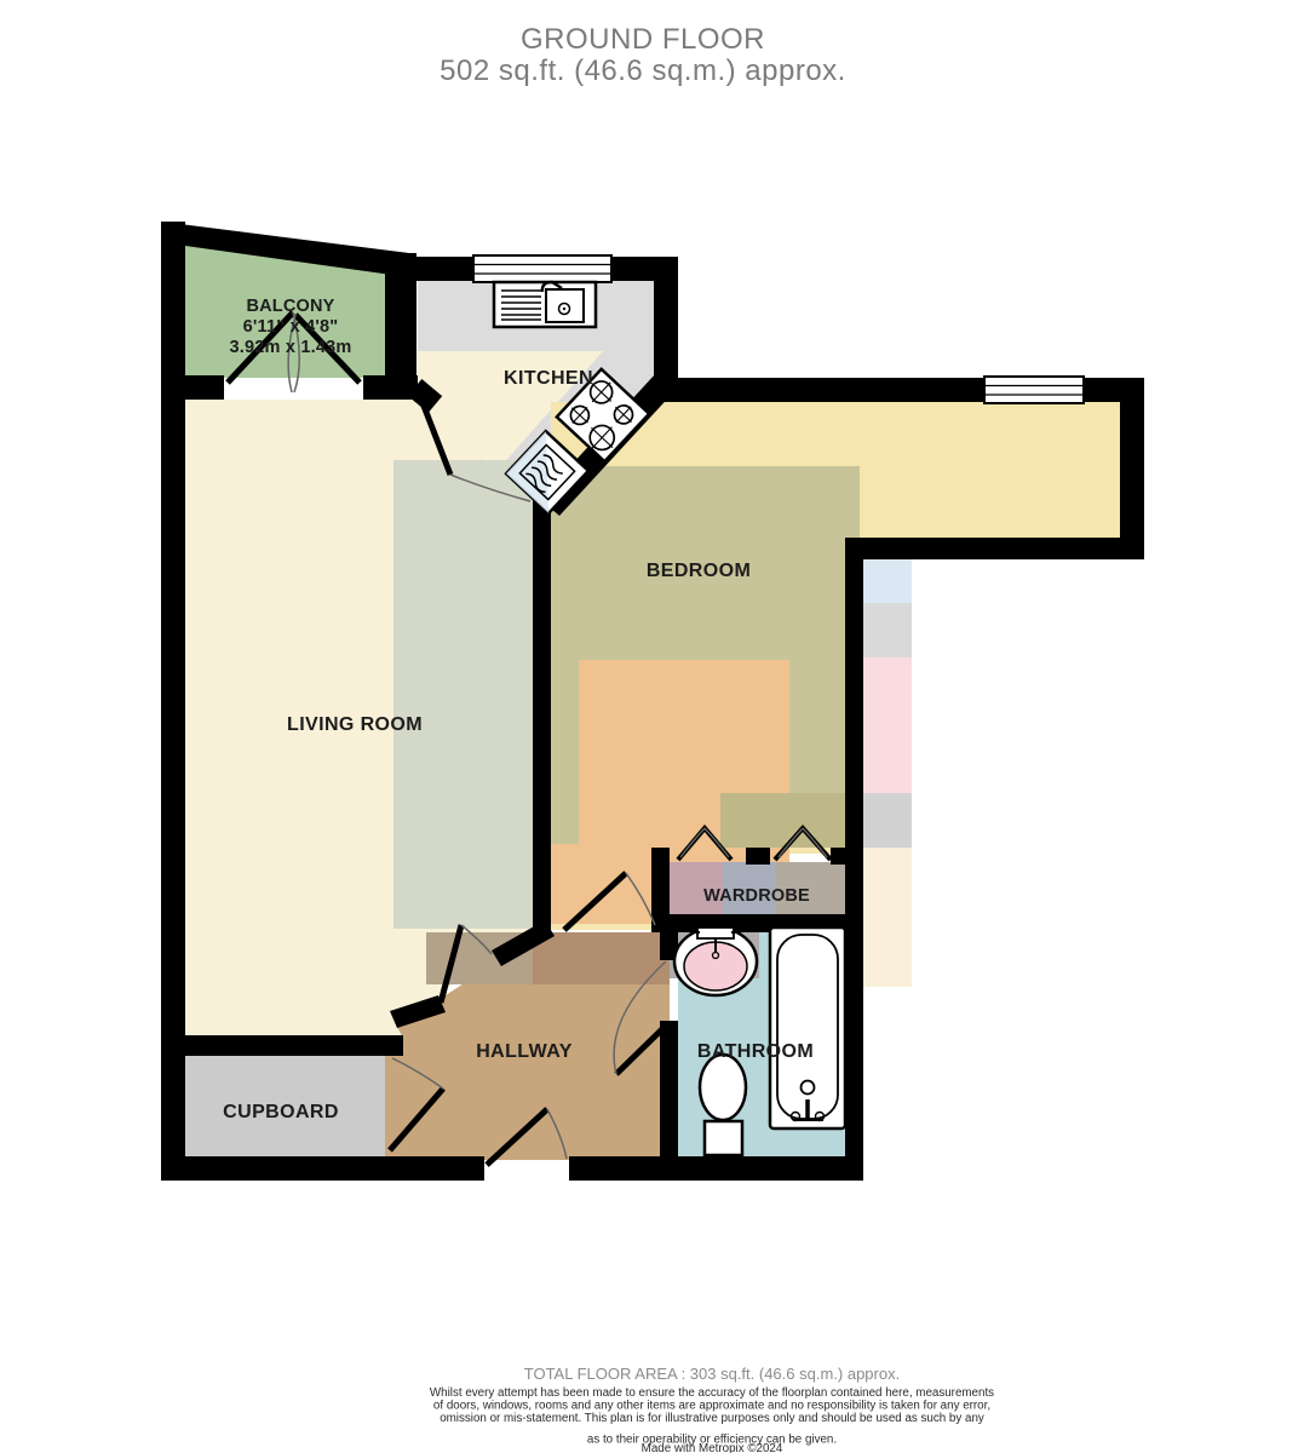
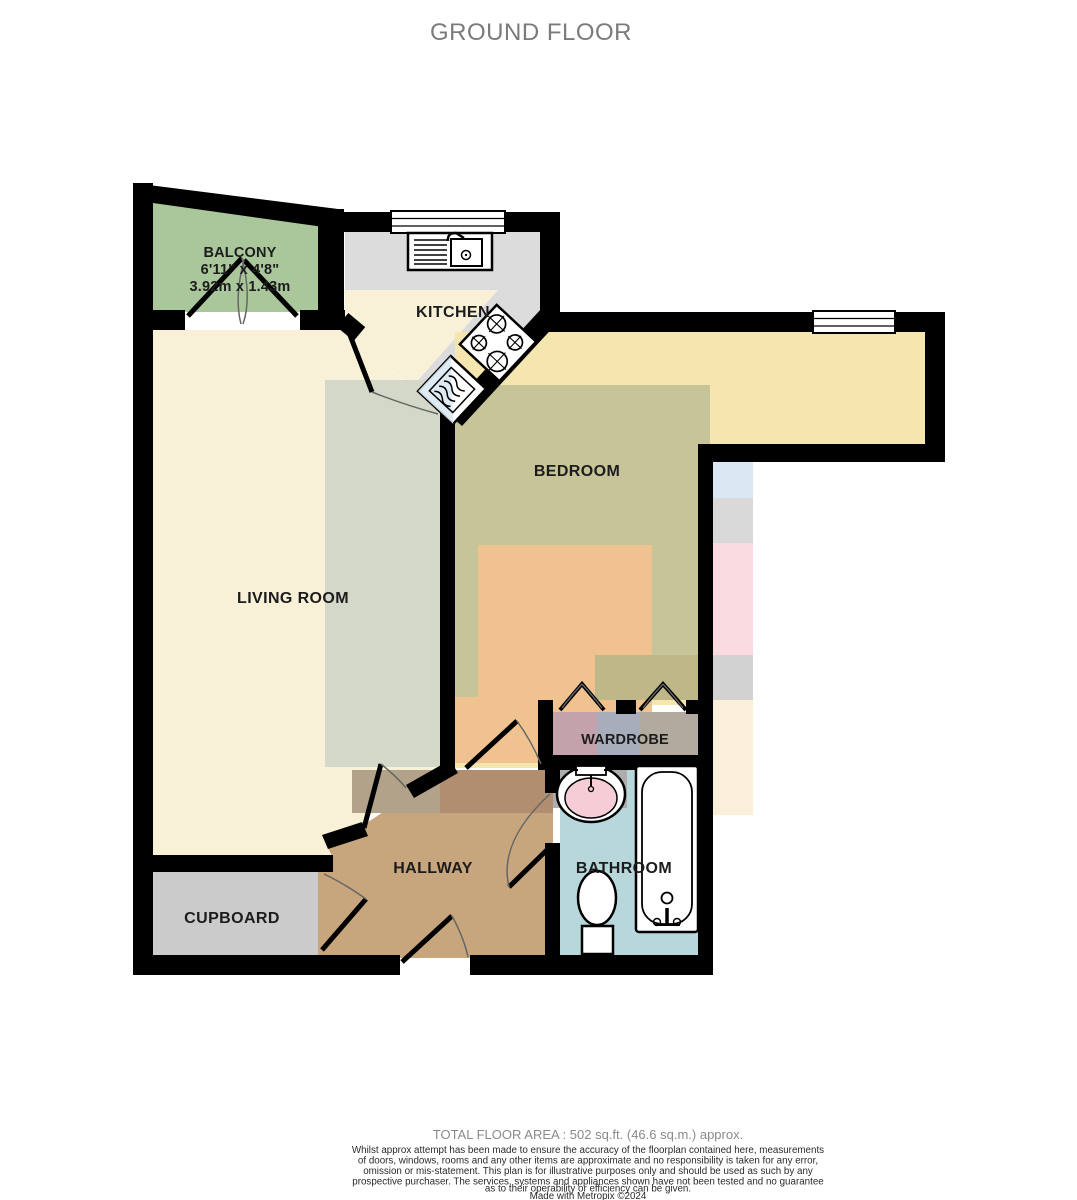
  GROUND FLOOR
- 502 sq.ft. (46.6 sq.m.) approx.
  BALCONY
  6'11" x 4'8"
  3.92m x 1.43m
  KITCHEN
  BEDROOM
  LIVING ROOM
  WARDROBE
  HALLWAY
  BATHROOM
  CUPBOARD
- TOTAL FLOOR AREA : 303 sq.ft. (46.6 sq.m.) approx.
+ TOTAL FLOOR AREA : 502 sq.ft. (46.6 sq.m.) approx.
- Whilst every attempt has been made to ensure the accuracy of the floorplan contained here, measurements
+ Whilst approx attempt has been made to ensure the accuracy of the floorplan contained here, measurements
  of doors, windows, rooms and any other items are approximate and no responsibility is taken for any error,
  omission or mis-statement. This plan is for illustrative purposes only and should be used as such by any
+ prospective purchaser. The services, systems and appliances shown have not been tested and no guarantee
  as to their operability or efficiency can be given.
  Made with Metropix ©2024
